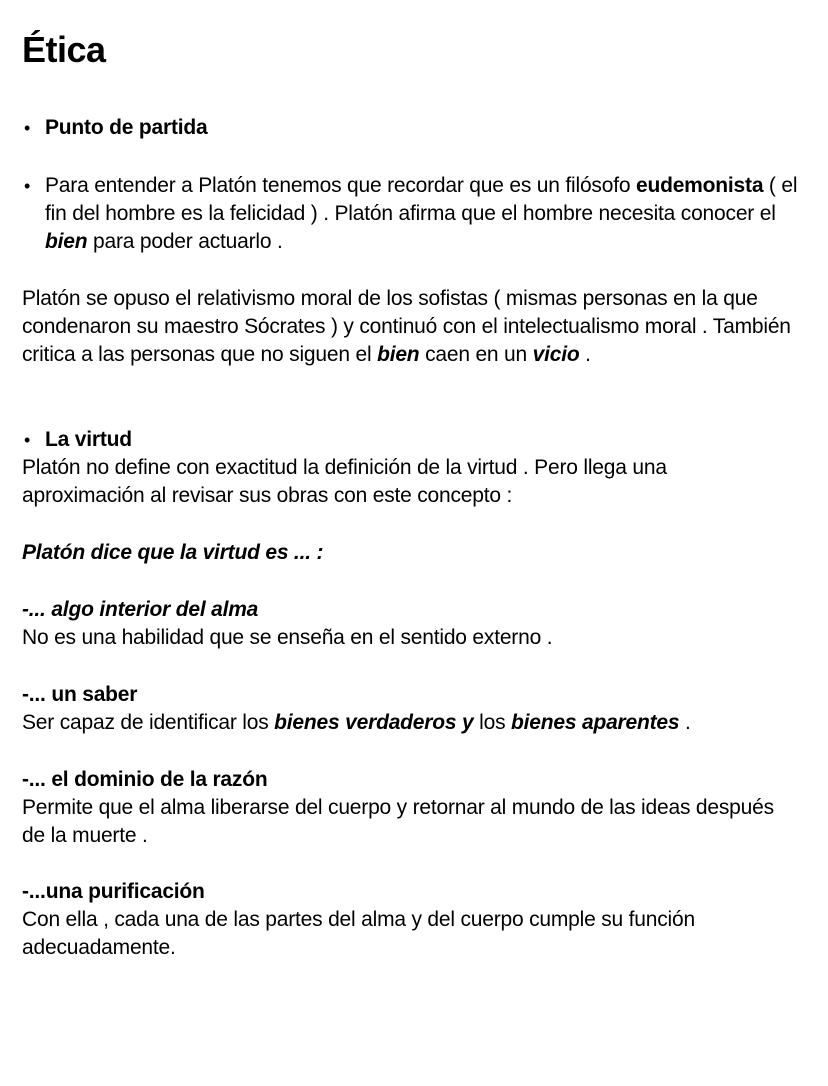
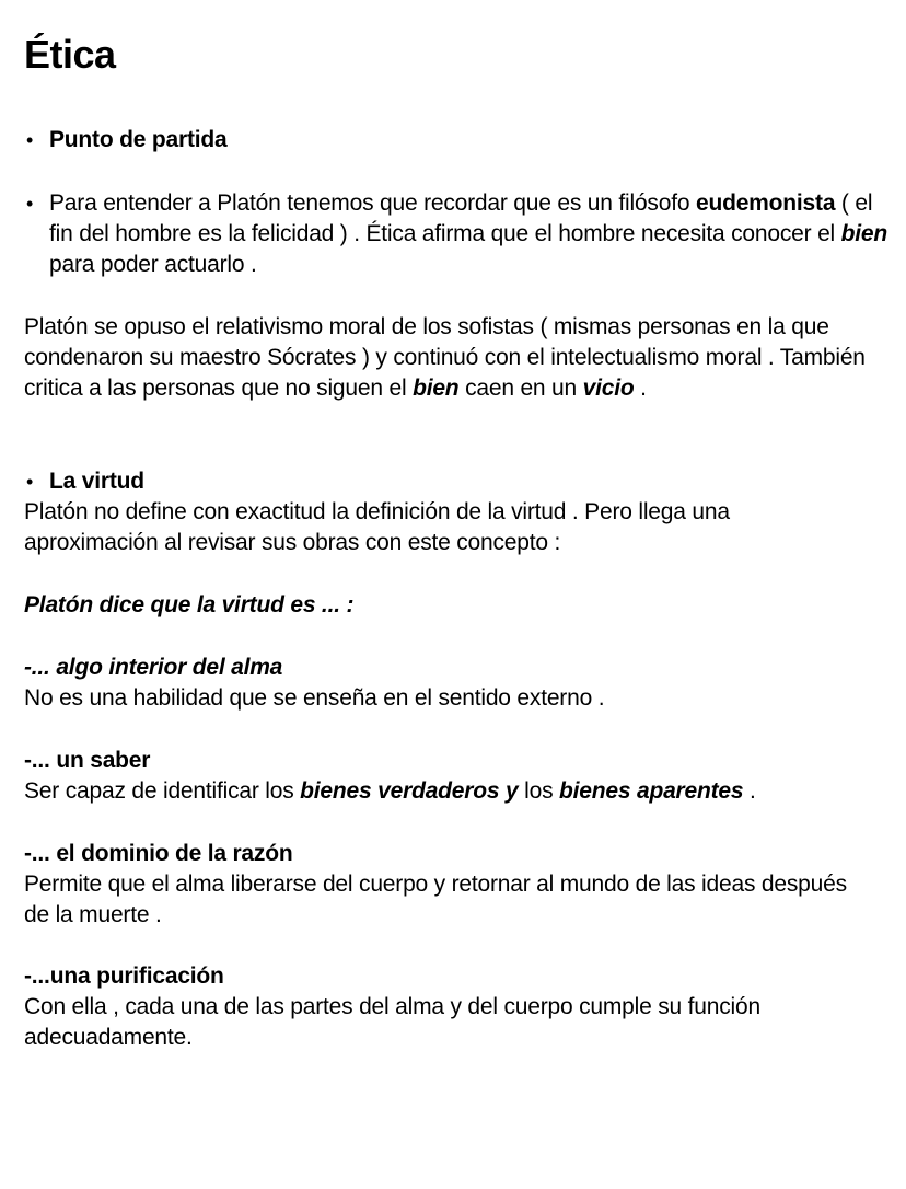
  Ética
  •
  Punto de partida
  •
- Para entender a Platón tenemos que recordar que es un filósofo eudemonista ( el fin del hombre es la felicidad ) . Platón afirma que el hombre necesita conocer el bien para poder actuarlo .
+ Para entender a Platón tenemos que recordar que es un filósofo eudemonista ( el fin del hombre es la felicidad ) . Ética afirma que el hombre necesita conocer el bien para poder actuarlo .
  Platón se opuso el relativismo moral de los sofistas ( mismas personas en la que condenaron su maestro Sócrates ) y continuó con el intelectualismo moral . También critica a las personas que no siguen el bien caen en un vicio .
  •
  La virtud
  Platón no define con exactitud la definición de la virtud . Pero llega una aproximación al revisar sus obras con este concepto :
  Platón dice que la virtud es ... :
  -... algo interior del alma
  No es una habilidad que se enseña en el sentido externo .
  -... un saber
  Ser capaz de identificar los bienes verdaderos y los bienes aparentes .
  -... el dominio de la razón
  Permite que el alma liberarse del cuerpo y retornar al mundo de las ideas después de la muerte .
  -...una purificación
  Con ella , cada una de las partes del alma y del cuerpo cumple su función adecuadamente.
